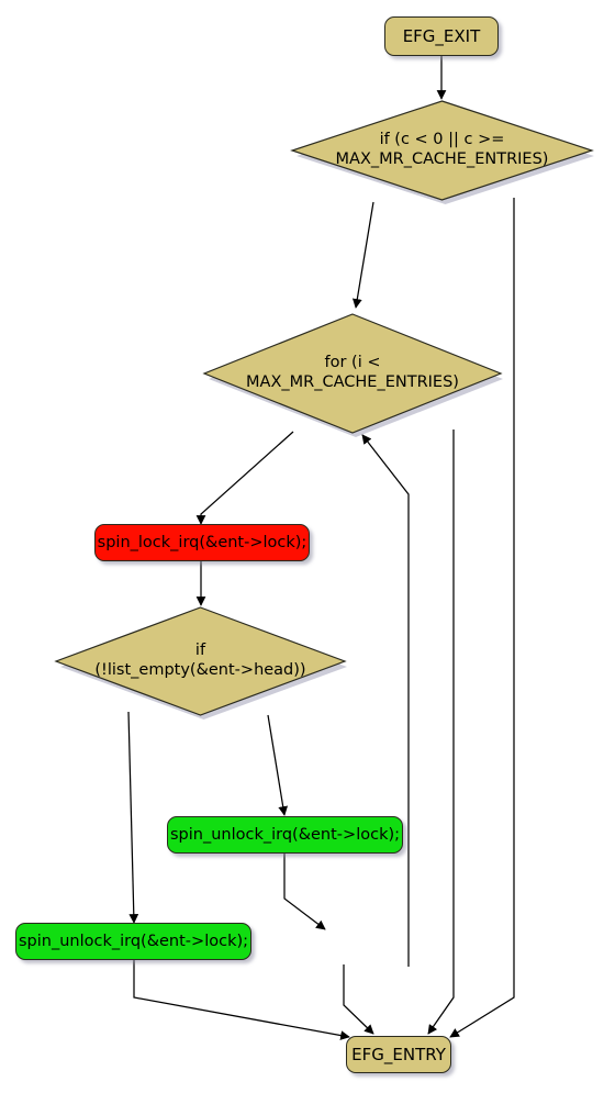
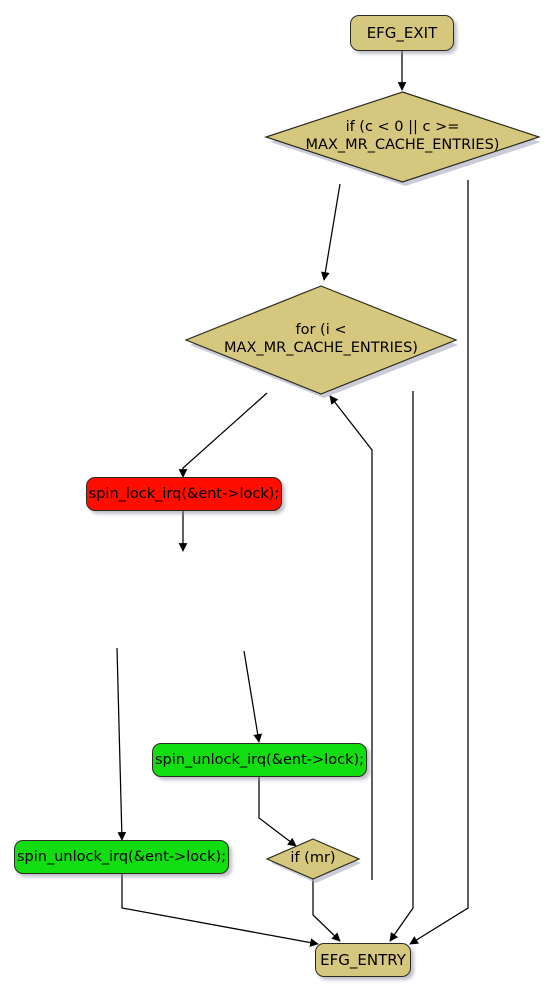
  EFG_EXIT
  if (c < 0 || c >=
  MAX_MR_CACHE_ENTRIES)
  for (i <
  MAX_MR_CACHE_ENTRIES)
  spin_lock_irq(&ent->lock);
- if
- (!list_empty(&ent->head))
  spin_unlock_irq(&ent->lock);
  spin_unlock_irq(&ent->lock);
+ if (mr)
  EFG_ENTRY
